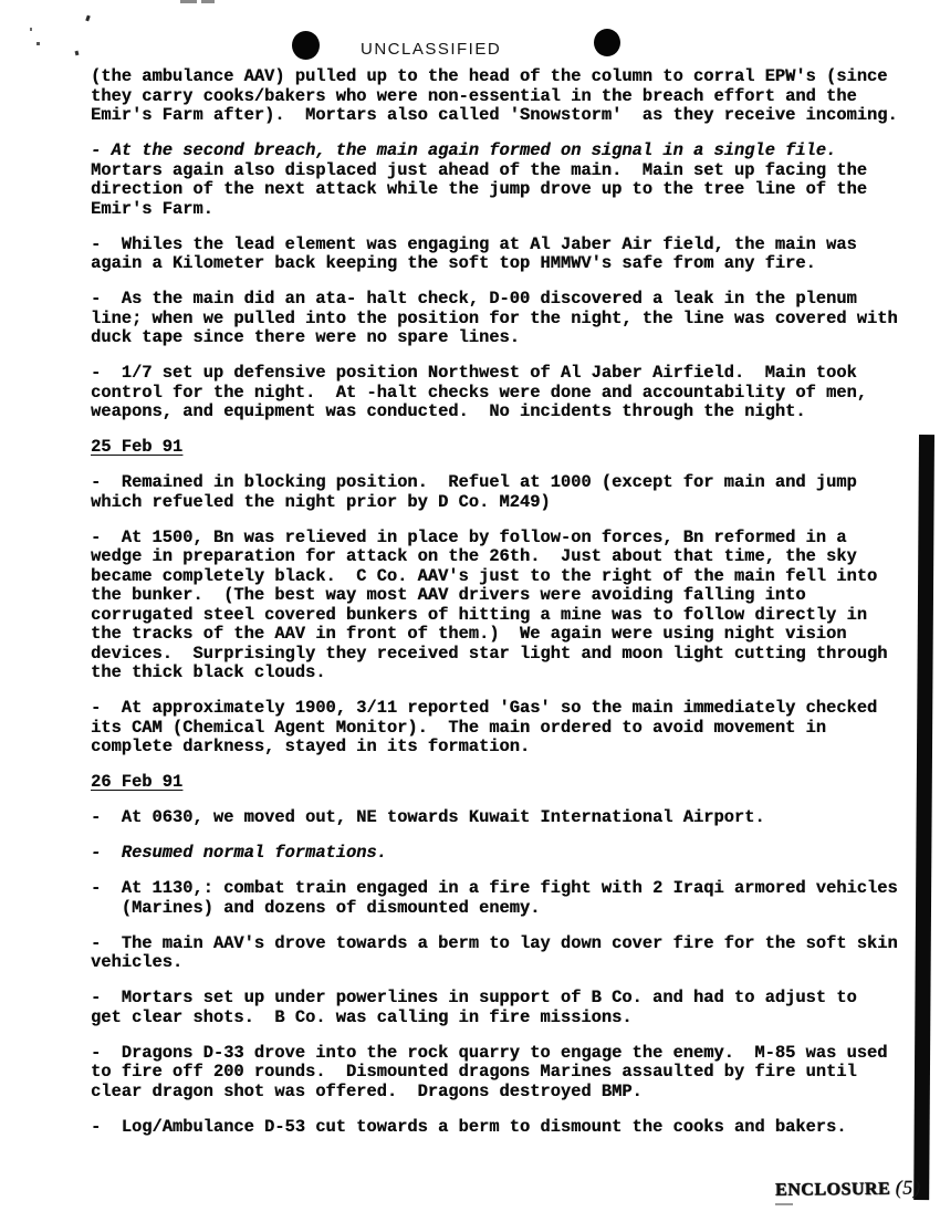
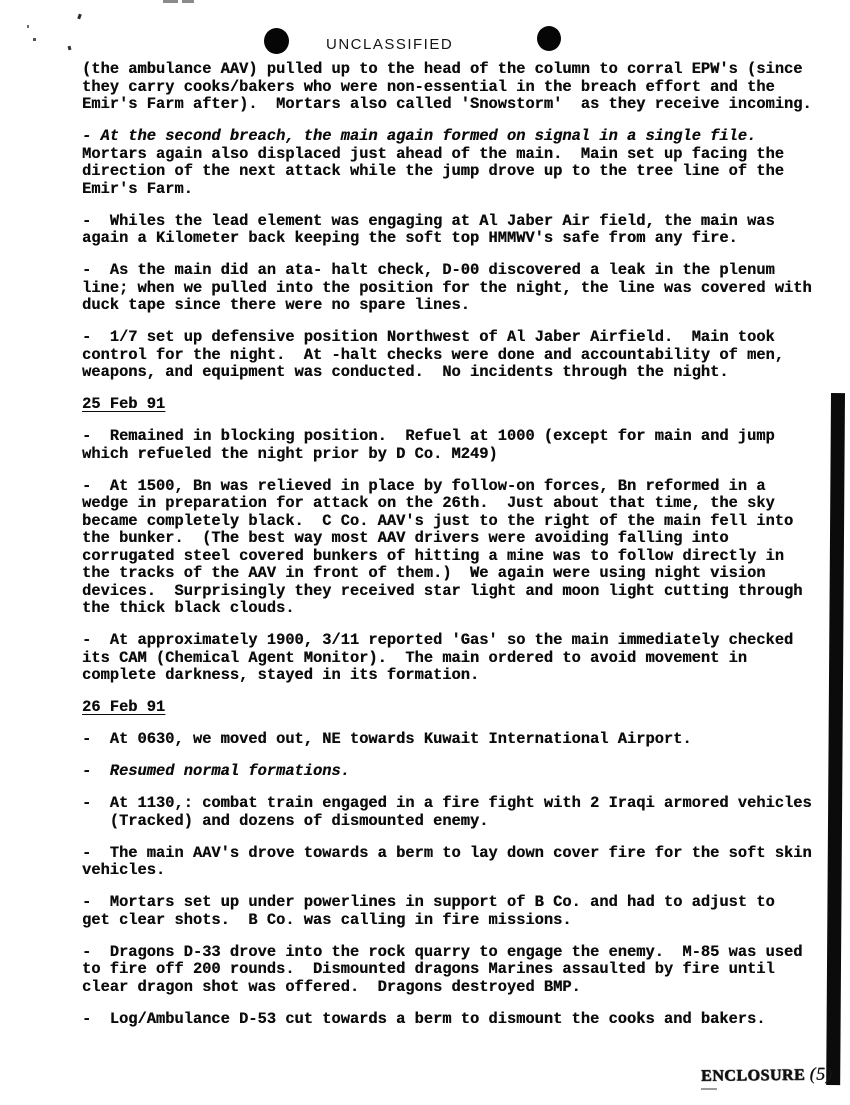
  UNCLASSIFIED
  (the ambulance AAV) pulled up to the head of the column to corral EPW's (since
  they carry cooks/bakers who were non-essential in the breach effort and the
  Emir's Farm after). Mortars also called 'Snowstorm' as they receive incoming.
  - At the second breach, the main again formed on signal in a single file.
  Mortars again also displaced just ahead of the main. Main set up facing the
  direction of the next attack while the jump drove up to the tree line of the
  Emir's Farm.
  - Whiles the lead element was engaging at Al Jaber Air field, the main was
  again a Kilometer back keeping the soft top HMMWV's safe from any fire.
  - As the main did an ata- halt check, D-00 discovered a leak in the plenum
  line; when we pulled into the position for the night, the line was covered with
  duck tape since there were no spare lines.
  - 1/7 set up defensive position Northwest of Al Jaber Airfield. Main took
  control for the night. At -halt checks were done and accountability of men,
  weapons, and equipment was conducted. No incidents through the night.
  25 Feb 91
  - Remained in blocking position. Refuel at 1000 (except for main and jump
  which refueled the night prior by D Co. M249)
  - At 1500, Bn was relieved in place by follow-on forces, Bn reformed in a
  wedge in preparation for attack on the 26th. Just about that time, the sky
  became completely black. C Co. AAV's just to the right of the main fell into
  the bunker. (The best way most AAV drivers were avoiding falling into
  corrugated steel covered bunkers of hitting a mine was to follow directly in
  the tracks of the AAV in front of them.) We again were using night vision
  devices. Surprisingly they received star light and moon light cutting through
  the thick black clouds.
  - At approximately 1900, 3/11 reported 'Gas' so the main immediately checked
  its CAM (Chemical Agent Monitor). The main ordered to avoid movement in
  complete darkness, stayed in its formation.
  26 Feb 91
  - At 0630, we moved out, NE towards Kuwait International Airport.
  - Resumed normal formations.
  - At 1130,: combat train engaged in a fire fight with 2 Iraqi armored vehicles
- (Marines) and dozens of dismounted enemy.
+ (Tracked) and dozens of dismounted enemy.
  - The main AAV's drove towards a berm to lay down cover fire for the soft skin
  vehicles.
  - Mortars set up under powerlines in support of B Co. and had to adjust to
  get clear shots. B Co. was calling in fire missions.
  - Dragons D-33 drove into the rock quarry to engage the enemy. M-85 was used
  to fire off 200 rounds. Dismounted dragons Marines assaulted by fire until
  clear dragon shot was offered. Dragons destroyed BMP.
  - Log/Ambulance D-53 cut towards a berm to dismount the cooks and bakers.
  ENCLOSURE (5)
